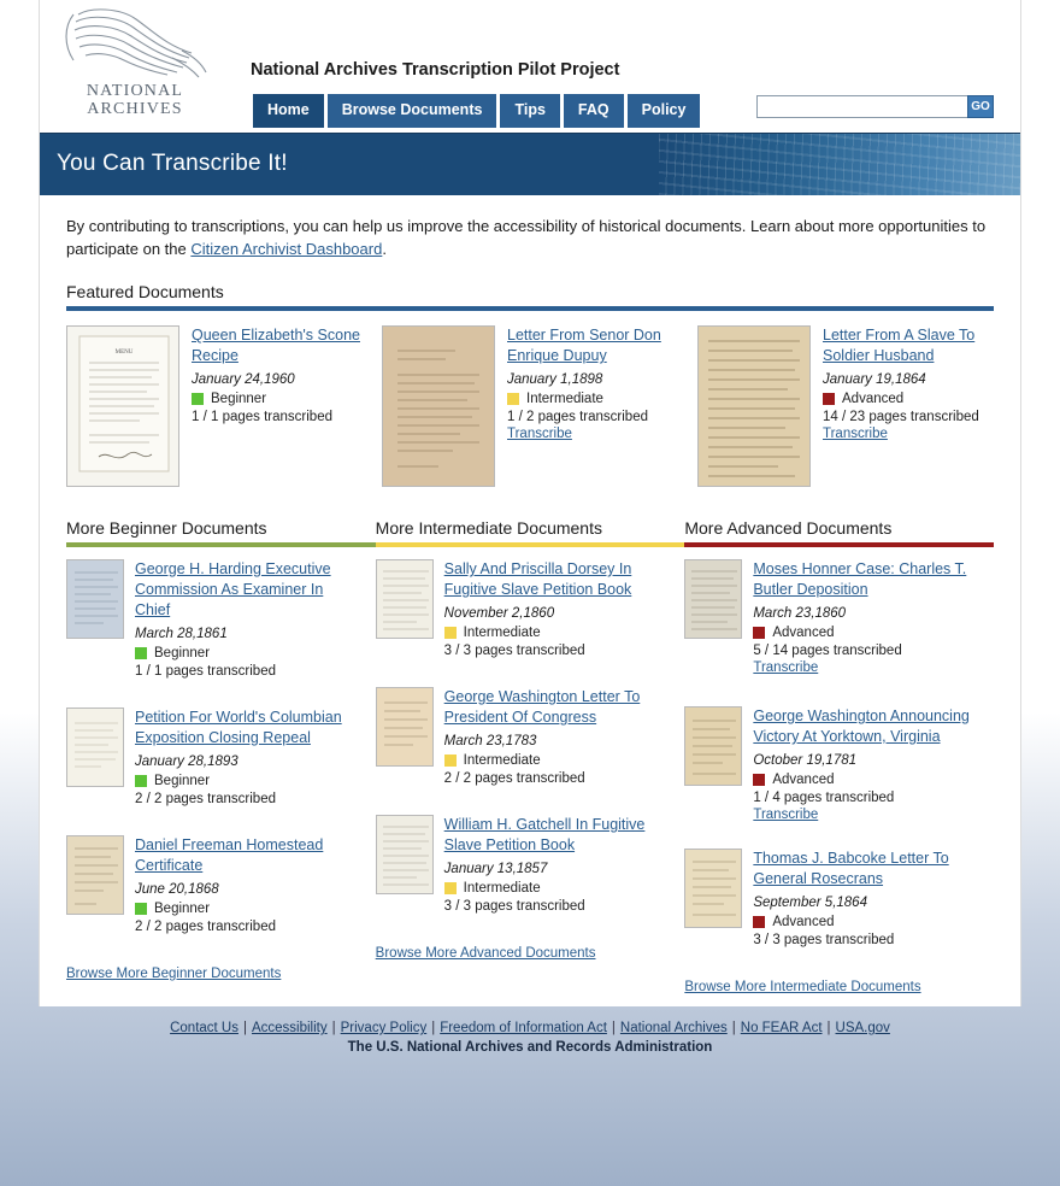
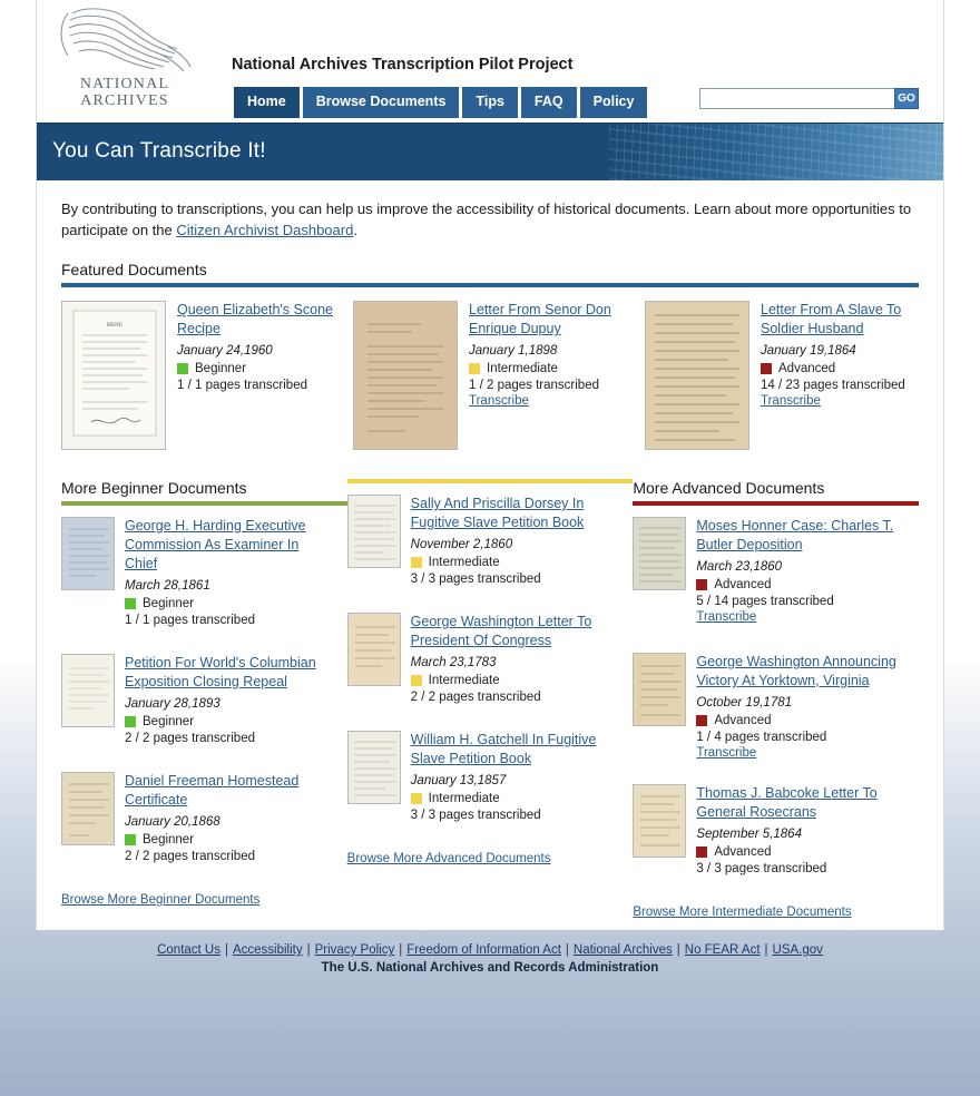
  NATIONAL
  ARCHIVES
  National Archives Transcription Pilot Project
  Home
  Browse Documents
  Tips
  FAQ
  Policy
  GO
  You Can Transcribe It!
  By contributing to transcriptions, you can help us improve the accessibility of historical documents. Learn about more opportunities to participate on the Citizen Archivist Dashboard.
  Featured Documents
  Queen Elizabeth's Scone Recipe
  January 24,1960
  Beginner
  1 / 1 pages transcribed
  Letter From Senor Don Enrique Dupuy
  January 1,1898
  Intermediate
  1 / 2 pages transcribed
  Transcribe
  Letter From A Slave To Soldier Husband
  January 19,1864
  Advanced
  14 / 23 pages transcribed
  Transcribe
  More Beginner Documents
  George H. Harding Executive Commission As Examiner In Chief
  March 28,1861
  Beginner
  1 / 1 pages transcribed
  Petition For World's Columbian Exposition Closing Repeal
  January 28,1893
  Beginner
  2 / 2 pages transcribed
  Daniel Freeman Homestead Certificate
- June 20,1868
+ January 20,1868
  Beginner
  2 / 2 pages transcribed
  Browse More Beginner Documents
- More Intermediate Documents
  Sally And Priscilla Dorsey In Fugitive Slave Petition Book
  November 2,1860
  Intermediate
  3 / 3 pages transcribed
  George Washington Letter To President Of Congress
  March 23,1783
  Intermediate
  2 / 2 pages transcribed
  William H. Gatchell In Fugitive Slave Petition Book
  January 13,1857
  Intermediate
  3 / 3 pages transcribed
  Browse More Advanced Documents
  More Advanced Documents
  Moses Honner Case: Charles T. Butler Deposition
  March 23,1860
  Advanced
  5 / 14 pages transcribed
  Transcribe
  George Washington Announcing Victory At Yorktown, Virginia
  October 19,1781
  Advanced
  1 / 4 pages transcribed
  Transcribe
  Thomas J. Babcoke Letter To General Rosecrans
  September 5,1864
  Advanced
  3 / 3 pages transcribed
  Browse More Intermediate Documents
  Contact Us | Accessibility | Privacy Policy | Freedom of Information Act | National Archives | No FEAR Act | USA.gov
  The U.S. National Archives and Records Administration
